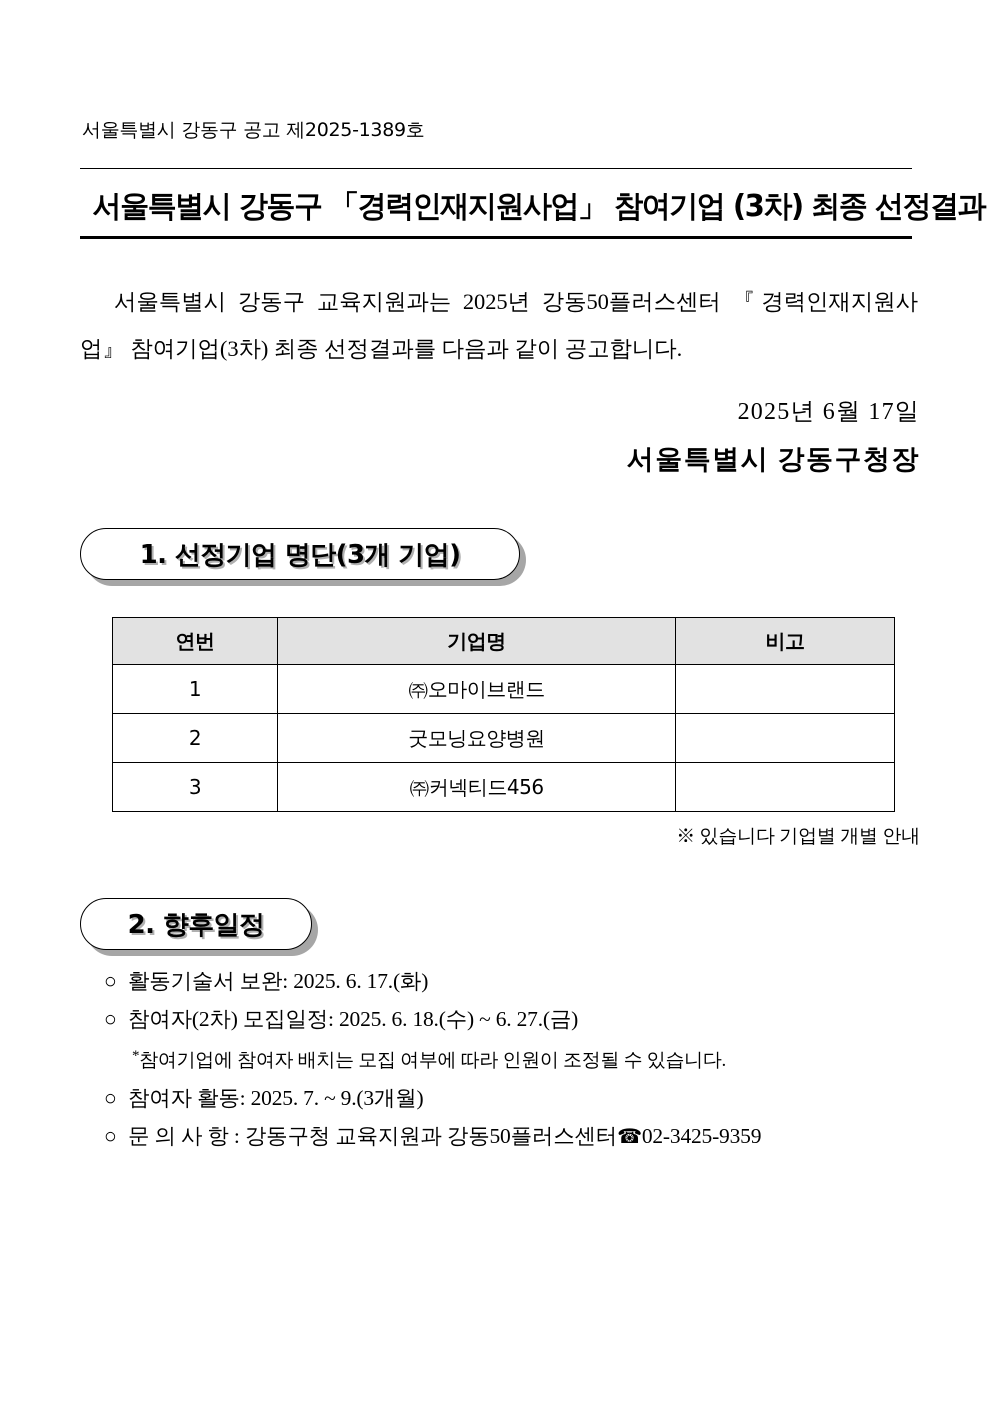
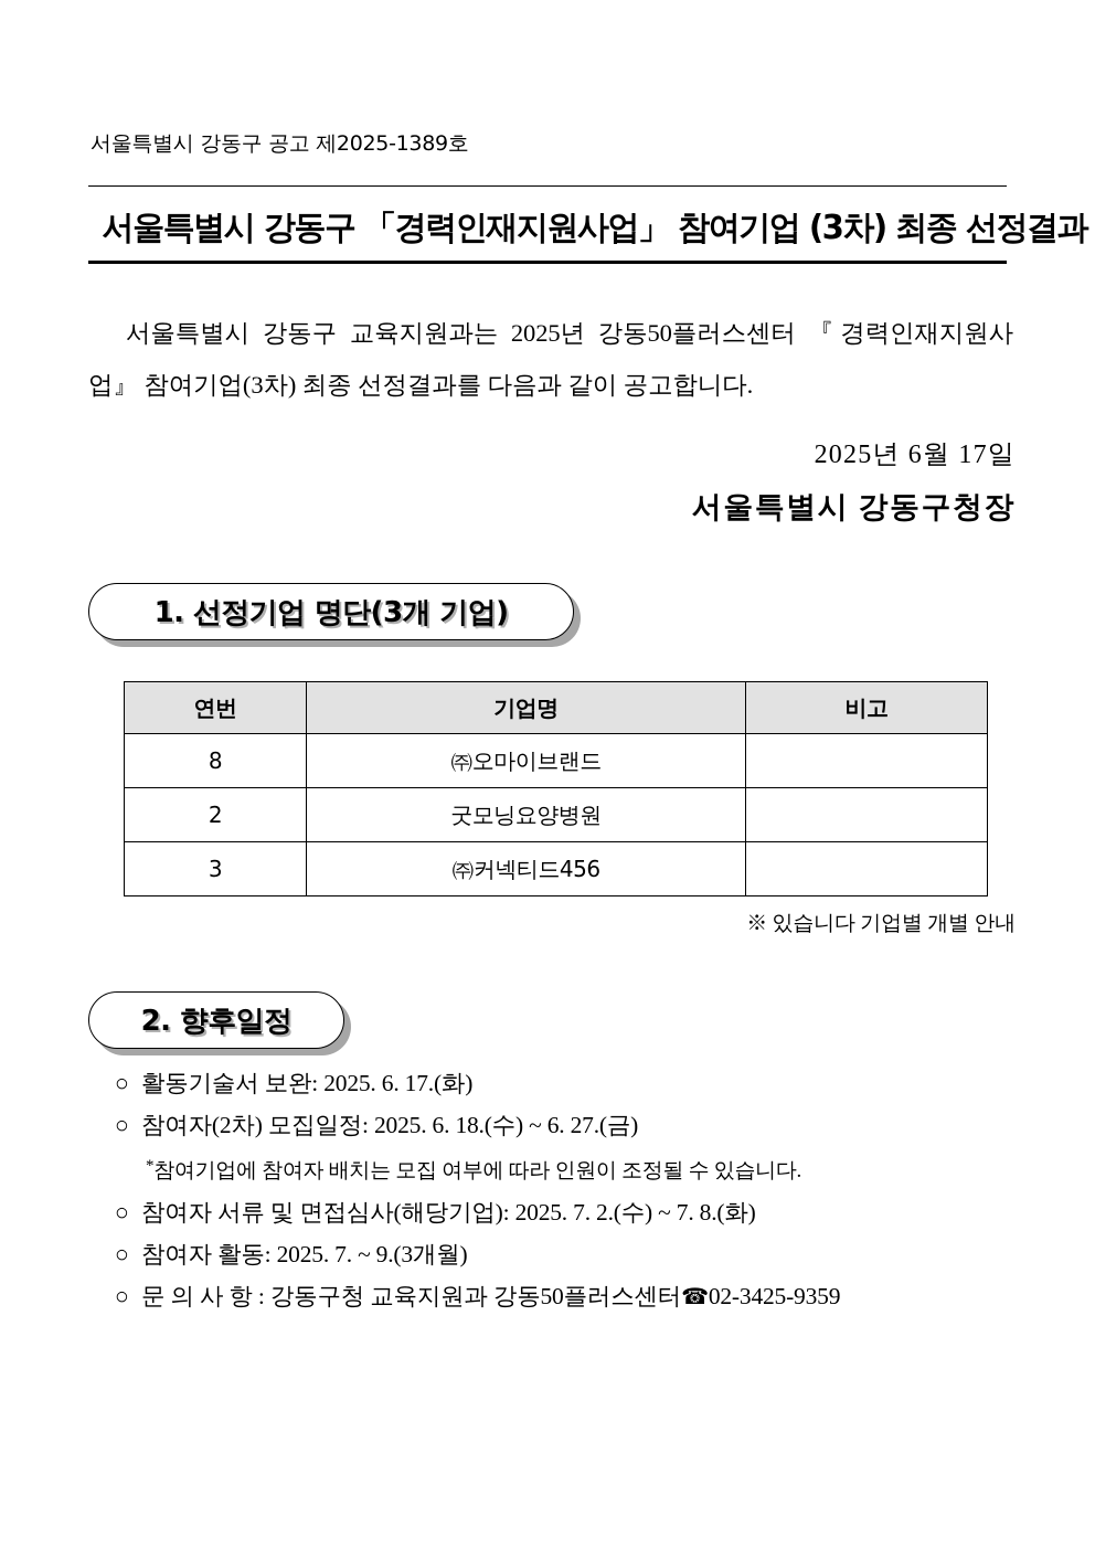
  서울특별시 강동구 공고 제2025-1389호
  서울특별시 강동구 「경력인재지원사업」 참여기업 (3차) 최종 선정결과
  서울특별시 강동구 교육지원과는 2025년 강동50플러스센터 『경력인재지원사업』 참여기업(3차) 최종 선정결과를 다음과 같이 공고합니다.
  2025년 6월 17일
  서울특별시 강동구청장
  1. 선정기업 명단(3개 기업)
  연번	기업명	비고
- 1	㈜오마이브랜드
+ 8	㈜오마이브랜드
  2	굿모닝요양병원
  3	㈜커넥티드456
  ※ 있습니다 기업별 개별 안내
  2. 향후일정
  ○ 활동기술서 보완: 2025. 6. 17.(화)
  ○ 참여자(2차) 모집일정: 2025. 6. 18.(수) ~ 6. 27.(금)
  *참여기업에 참여자 배치는 모집 여부에 따라 인원이 조정될 수 있습니다.
+ ○ 참여자 서류 및 면접심사(해당기업): 2025. 7. 2.(수) ~ 7. 8.(화)
  ○ 참여자 활동: 2025. 7. ~ 9.(3개월)
  ○ 문 의 사 항 : 강동구청 교육지원과 강동50플러스센터☎02-3425-9359
